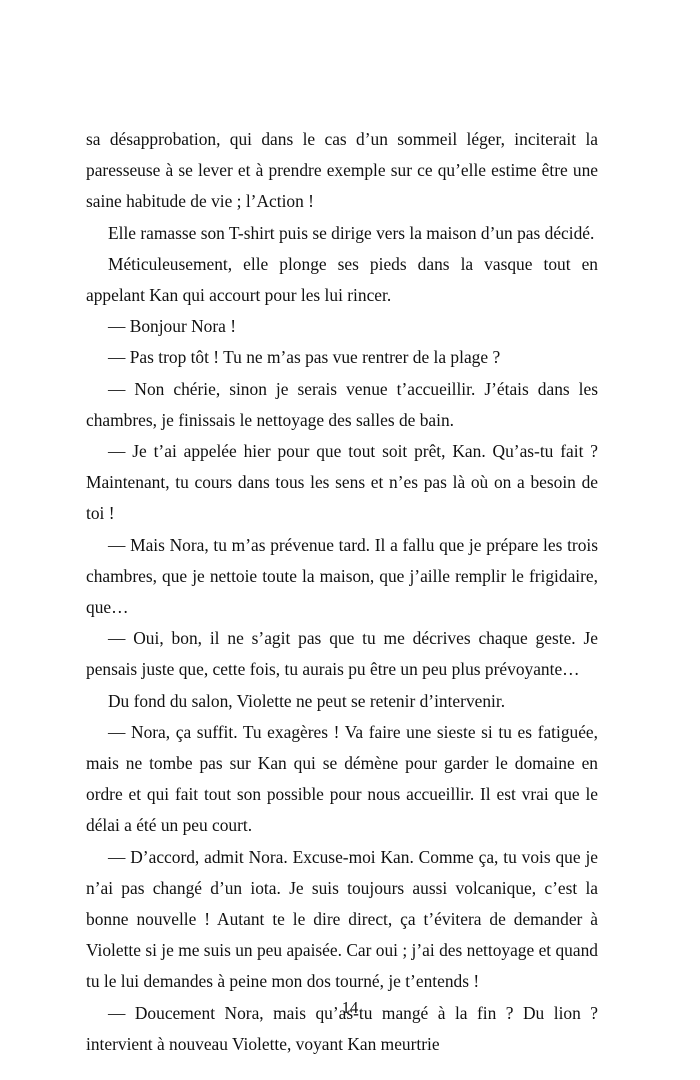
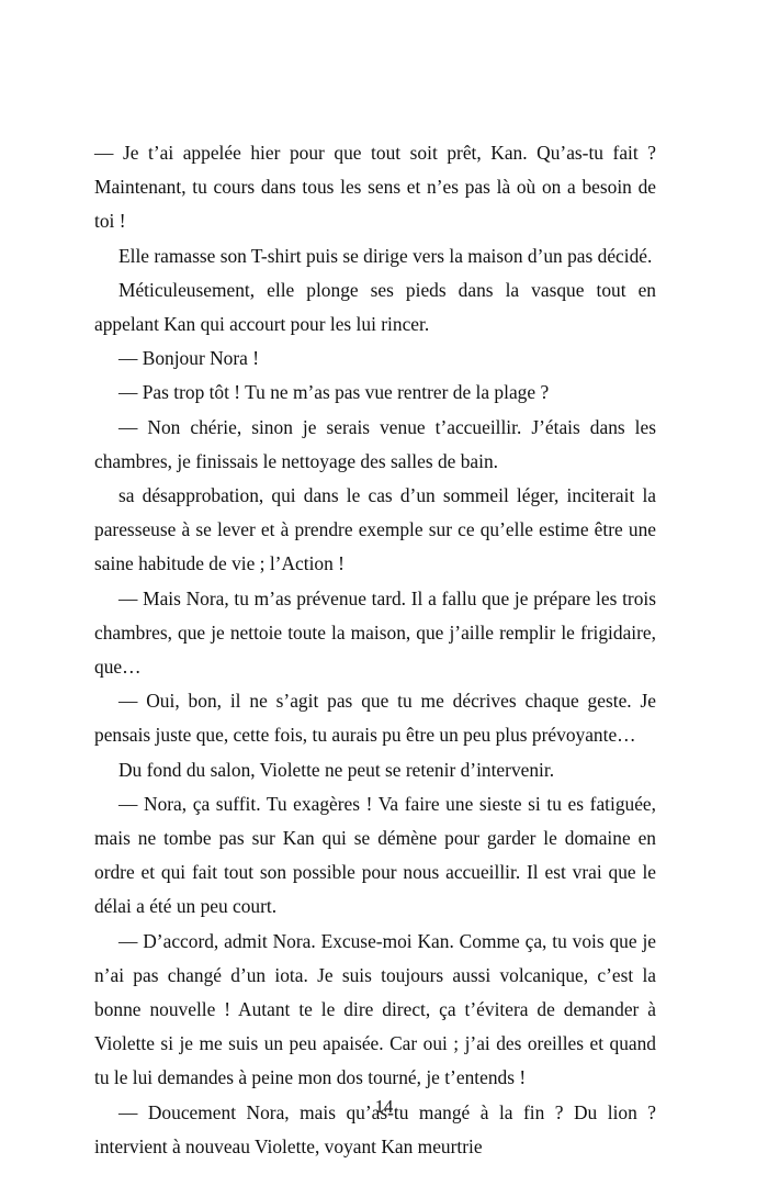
- sa désapprobation, qui dans le cas d’un sommeil léger, inciterait la paresseuse à se lever et à prendre exemple sur ce qu’elle estime être une saine habitude de vie ; l’Action !
+ — Je t’ai appelée hier pour que tout soit prêt, Kan. Qu’as-tu fait ? Maintenant, tu cours dans tous les sens et n’es pas là où on a besoin de toi !
  Elle ramasse son T-shirt puis se dirige vers la maison d’un pas décidé.
  Méticuleusement, elle plonge ses pieds dans la vasque tout en appelant Kan qui accourt pour les lui rincer.
  — Bonjour Nora !
  — Pas trop tôt ! Tu ne m’as pas vue rentrer de la plage ?
  — Non chérie, sinon je serais venue t’accueillir. J’étais dans les chambres, je finissais le nettoyage des salles de bain.
- — Je t’ai appelée hier pour que tout soit prêt, Kan. Qu’as-tu fait ? Maintenant, tu cours dans tous les sens et n’es pas là où on a besoin de toi !
+ sa désapprobation, qui dans le cas d’un sommeil léger, inciterait la paresseuse à se lever et à prendre exemple sur ce qu’elle estime être une saine habitude de vie ; l’Action !
  — Mais Nora, tu m’as prévenue tard. Il a fallu que je prépare les trois chambres, que je nettoie toute la maison, que j’aille remplir le frigidaire, que…
  — Oui, bon, il ne s’agit pas que tu me décrives chaque geste. Je pensais juste que, cette fois, tu aurais pu être un peu plus prévoyante…
  Du fond du salon, Violette ne peut se retenir d’intervenir.
  — Nora, ça suffit. Tu exagères ! Va faire une sieste si tu es fatiguée, mais ne tombe pas sur Kan qui se démène pour garder le domaine en ordre et qui fait tout son possible pour nous accueillir. Il est vrai que le délai a été un peu court.
- — D’accord, admit Nora. Excuse-moi Kan. Comme ça, tu vois que je n’ai pas changé d’un iota. Je suis toujours aussi volcanique, c’est la bonne nouvelle ! Autant te le dire direct, ça t’évitera de demander à Violette si je me suis un peu apaisée. Car oui ; j’ai des nettoyage et quand tu le lui demandes à peine mon dos tourné, je t’entends !
+ — D’accord, admit Nora. Excuse-moi Kan. Comme ça, tu vois que je n’ai pas changé d’un iota. Je suis toujours aussi volcanique, c’est la bonne nouvelle ! Autant te le dire direct, ça t’évitera de demander à Violette si je me suis un peu apaisée. Car oui ; j’ai des oreilles et quand tu le lui demandes à peine mon dos tourné, je t’entends !
  — Doucement Nora, mais qu’as-tu mangé à la fin ? Du lion ? intervient à nouveau Violette, voyant Kan meurtrie
  14
